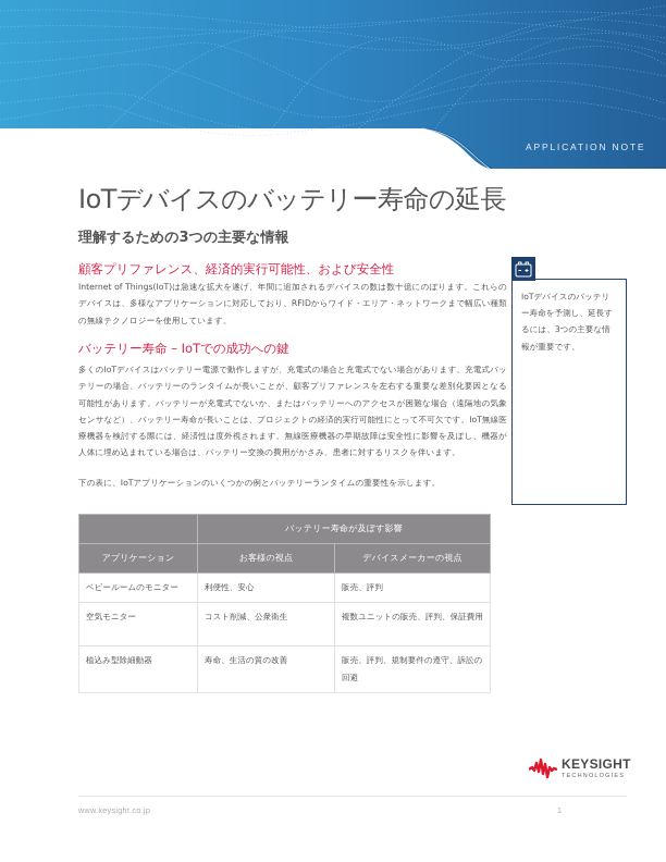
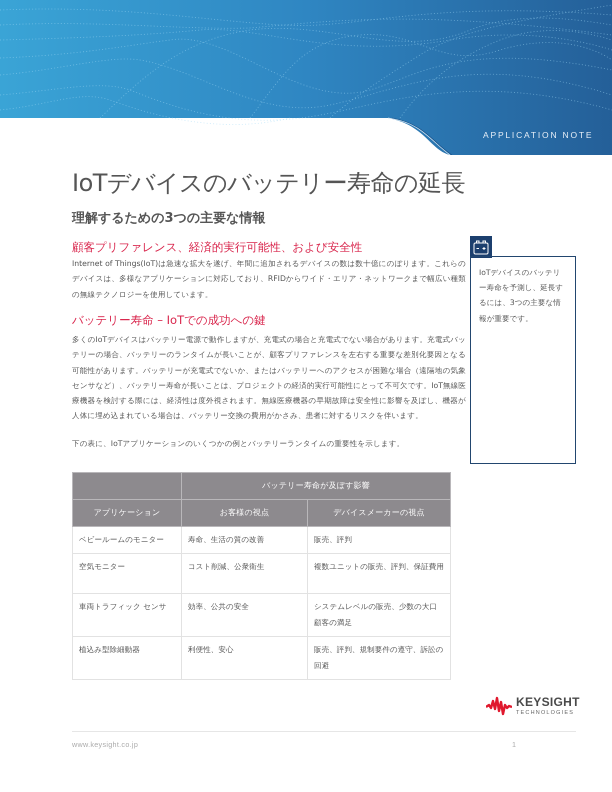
  APPLICATION NOTE
  IoTデバイスのバッテリー寿命の延長
  理解するための3つの主要な情報
  顧客プリファレンス、経済的実行可能性、および安全性
  Internet of Things(IoT)は急速な拡大を遂げ、年間に追加されるデバイスの数は数十億にのぼります。これらのデバイスは、多様なアプリケーションに対応しており、RFIDからワイド・エリア・ネットワークまで幅広い種類の無線テクノロジーを使用しています。
  バッテリー寿命 – IoTでの成功への鍵
  多くのIoTデバイスはバッテリー電源で動作しますが、充電式の場合と充電式でない場合があります。充電式バッテリーの場合、バッテリーのランタイムが長いことが、顧客プリファレンスを左右する重要な差別化要因となる可能性があります。バッテリーが充電式でないか、またはバッテリーへのアクセスが困難な場合（遠隔地の気象センサなど）、バッテリー寿命が長いことは、プロジェクトの経済的実行可能性にとって不可欠です。IoT無線医療機器を検討する際には、経済性は度外視されます。無線医療機器の早期故障は安全性に影響を及ぼし、機器が人体に埋め込まれている場合は、バッテリー交換の費用がかさみ、患者に対するリスクを伴います。
  下の表に、IoTアプリケーションのいくつかの例とバッテリーランタイムの重要性を示します。
  IoTデバイスのバッテリー寿命を予測し、延長するには、3つの主要な情報が重要です。
  	バッテリー寿命が及ぼす影響
  アプリケーション	お客様の視点	デバイスメーカーの視点
- ベビールームのモニター	利便性、安心	販売、評判
+ ベビールームのモニター	寿命、生活の質の改善	販売、評判
  空気モニター	コスト削減、公衆衛生	複数ユニットの販売、評判、保証費用
+ 車両トラフィック センサ	効率、公共の安全	システムレベルの販売、少数の大口顧客の満足
- 植込み型除細動器	寿命、生活の質の改善	販売、評判、規制要件の遵守、訴訟の回避
+ 植込み型除細動器	利便性、安心	販売、評判、規制要件の遵守、訴訟の回避
  KEYSIGHT
  www.keysight.co.jp
  1
